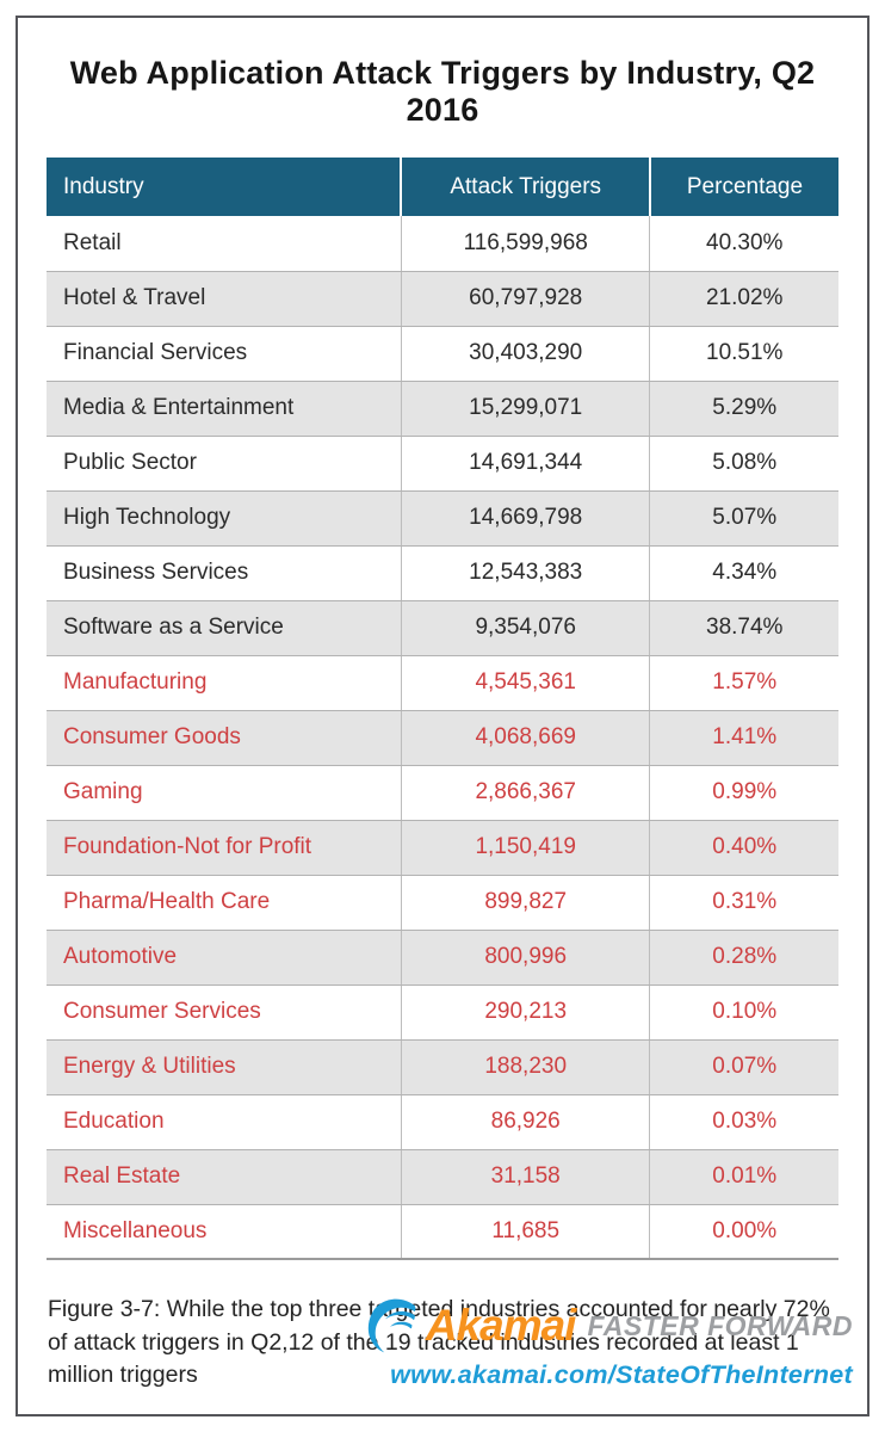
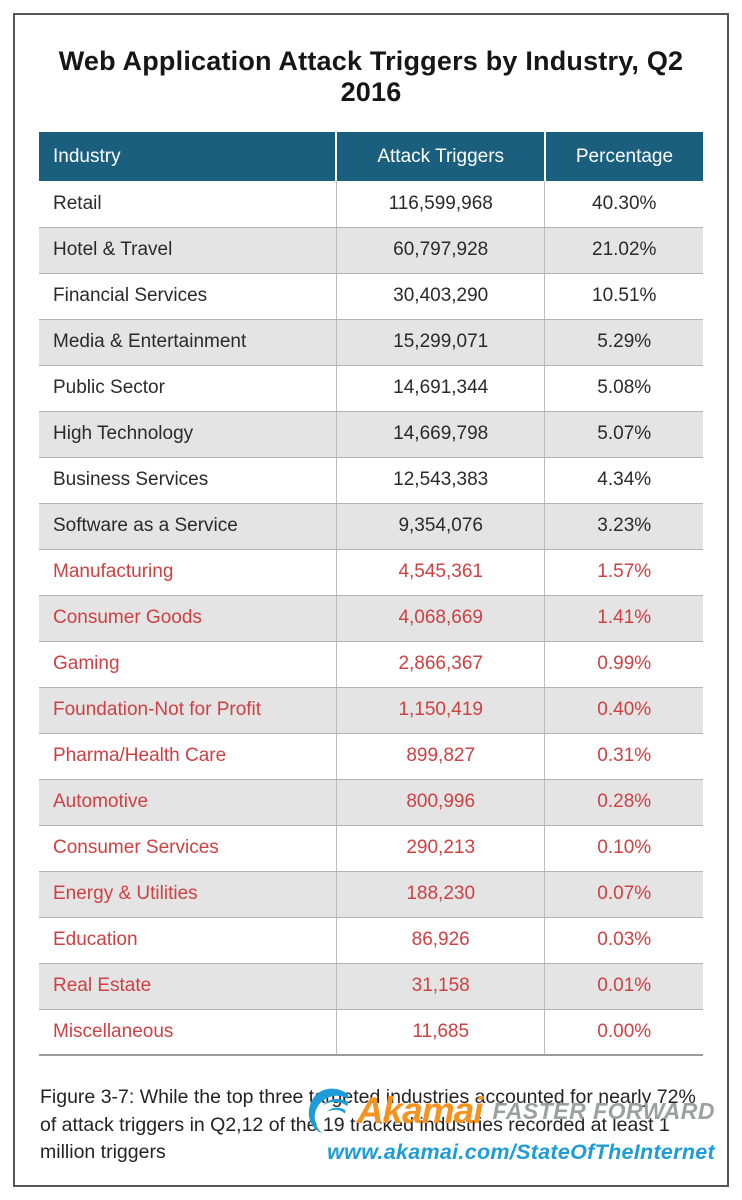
  Web Application Attack Triggers by Industry, Q2 2016
  Industry	Attack Triggers	Percentage
  Retail	116,599,968	40.30%
  Hotel & Travel	60,797,928	21.02%
  Financial Services	30,403,290	10.51%
  Media & Entertainment	15,299,071	5.29%
  Public Sector	14,691,344	5.08%
  High Technology	14,669,798	5.07%
  Business Services	12,543,383	4.34%
- Software as a Service	9,354,076	38.74%
+ Software as a Service	9,354,076	3.23%
  Manufacturing	4,545,361	1.57%
  Consumer Goods	4,068,669	1.41%
  Gaming	2,866,367	0.99%
  Foundation-Not for Profit	1,150,419	0.40%
  Pharma/Health Care	899,827	0.31%
  Automotive	800,996	0.28%
  Consumer Services	290,213	0.10%
  Energy & Utilities	188,230	0.07%
  Education	86,926	0.03%
  Real Estate	31,158	0.01%
  Miscellaneous	11,685	0.00%
  Figure 3-7: While the top three tgted industries accounted for nearly 72% of attack triggers in Q2,12 of th 19 tracked industries recorded at least 1 million triggers
  Akamai
  FASTER FORWARD
  www.akamai.com/StateOfTheInternet
